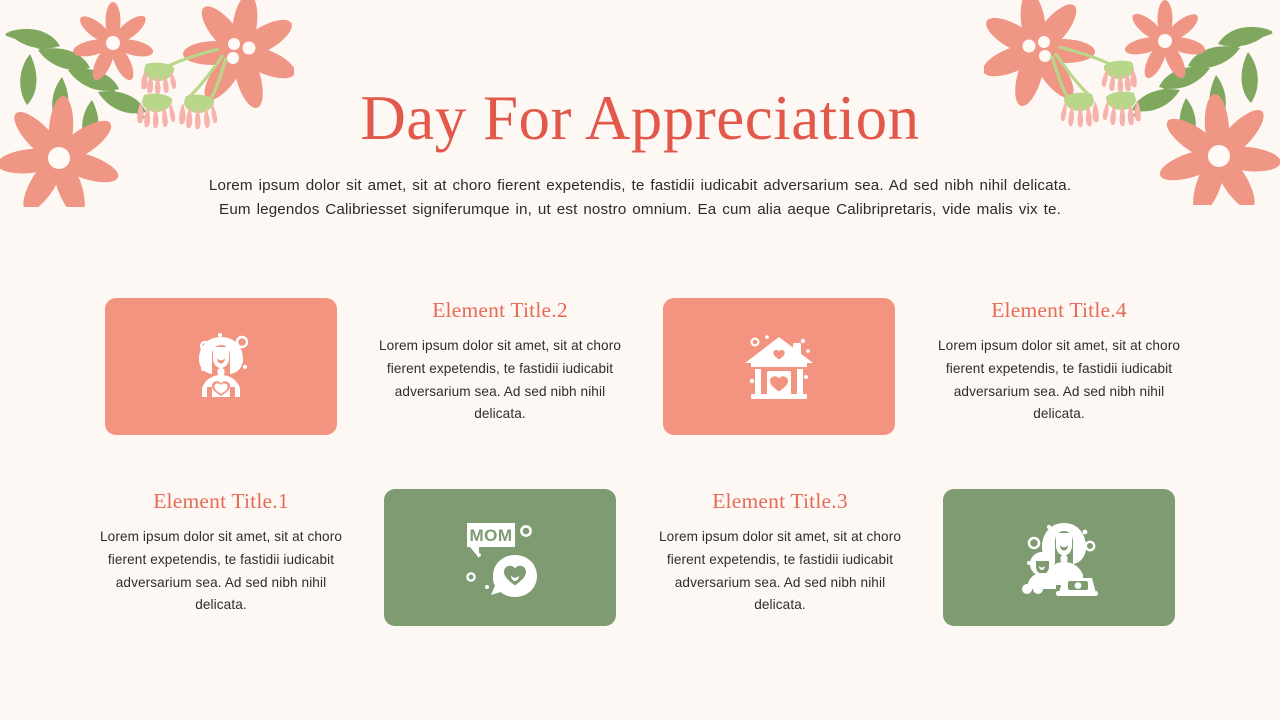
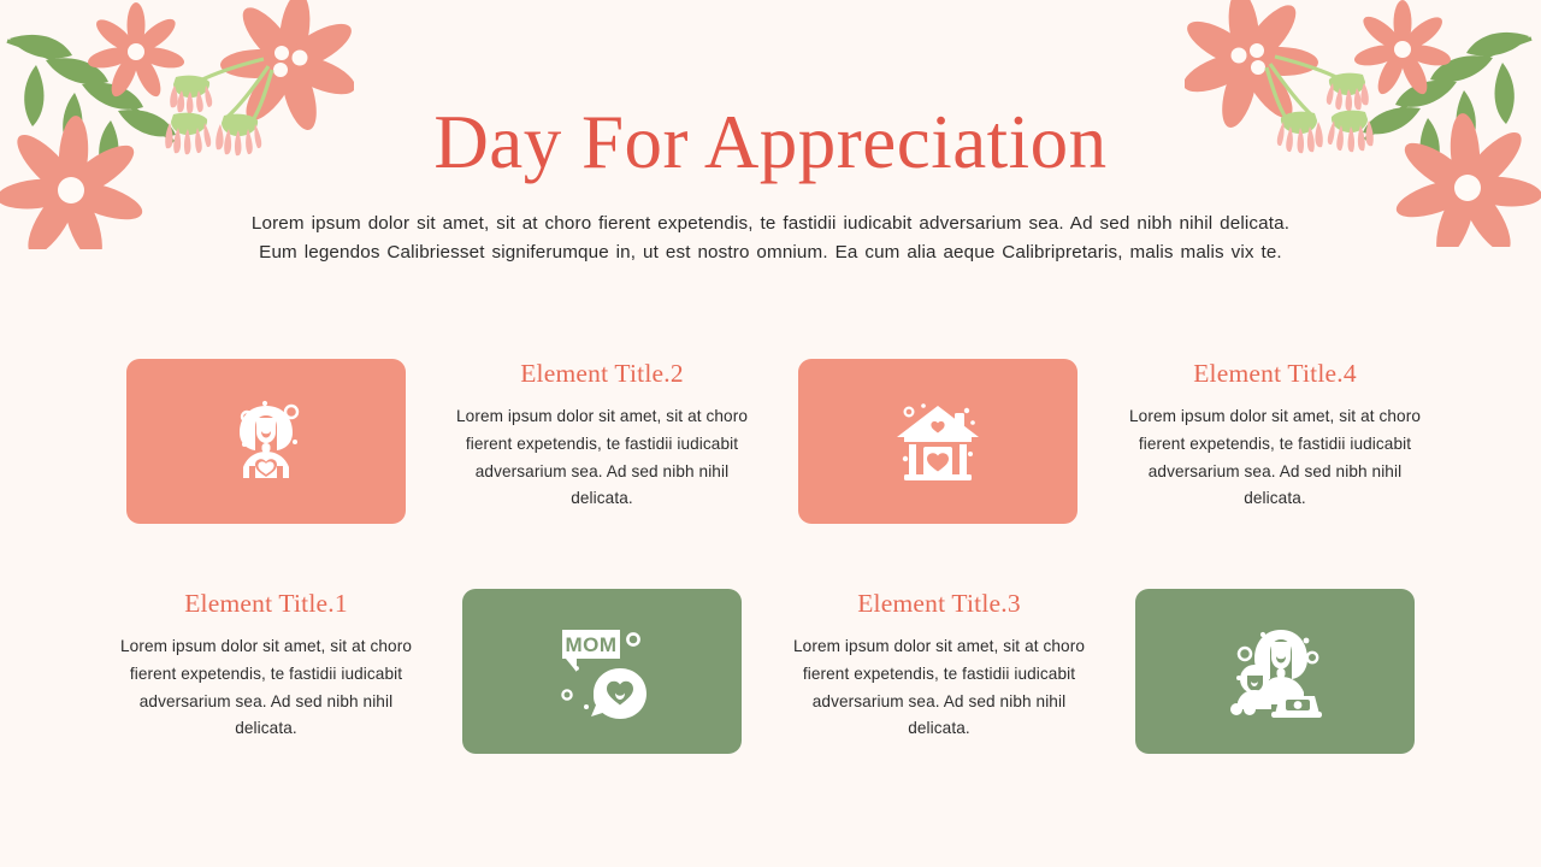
  Day For Appreciation
  Lorem ipsum dolor sit amet, sit at choro fierent expetendis, te fastidii iudicabit adversarium sea. Ad sed nibh nihil delicata.
- Eum legendos Calibriesset signiferumque in, ut est nostro omnium. Ea cum alia aeque Calibripretaris, vide malis vix te.
+ Eum legendos Calibriesset signiferumque in, ut est nostro omnium. Ea cum alia aeque Calibripretaris, malis malis vix te.
  Element Title.2
  Lorem ipsum dolor sit amet, sit at choro fierent expetendis, te fastidii iudicabit adversarium sea. Ad sed nibh nihil delicata.
  Element Title.4
  Lorem ipsum dolor sit amet, sit at choro fierent expetendis, te fastidii iudicabit adversarium sea. Ad sed nibh nihil delicata.
  Element Title.1
  Lorem ipsum dolor sit amet, sit at choro fierent expetendis, te fastidii iudicabit adversarium sea. Ad sed nibh nihil delicata.
  MOM
  Element Title.3
  Lorem ipsum dolor sit amet, sit at choro fierent expetendis, te fastidii iudicabit adversarium sea. Ad sed nibh nihil delicata.
